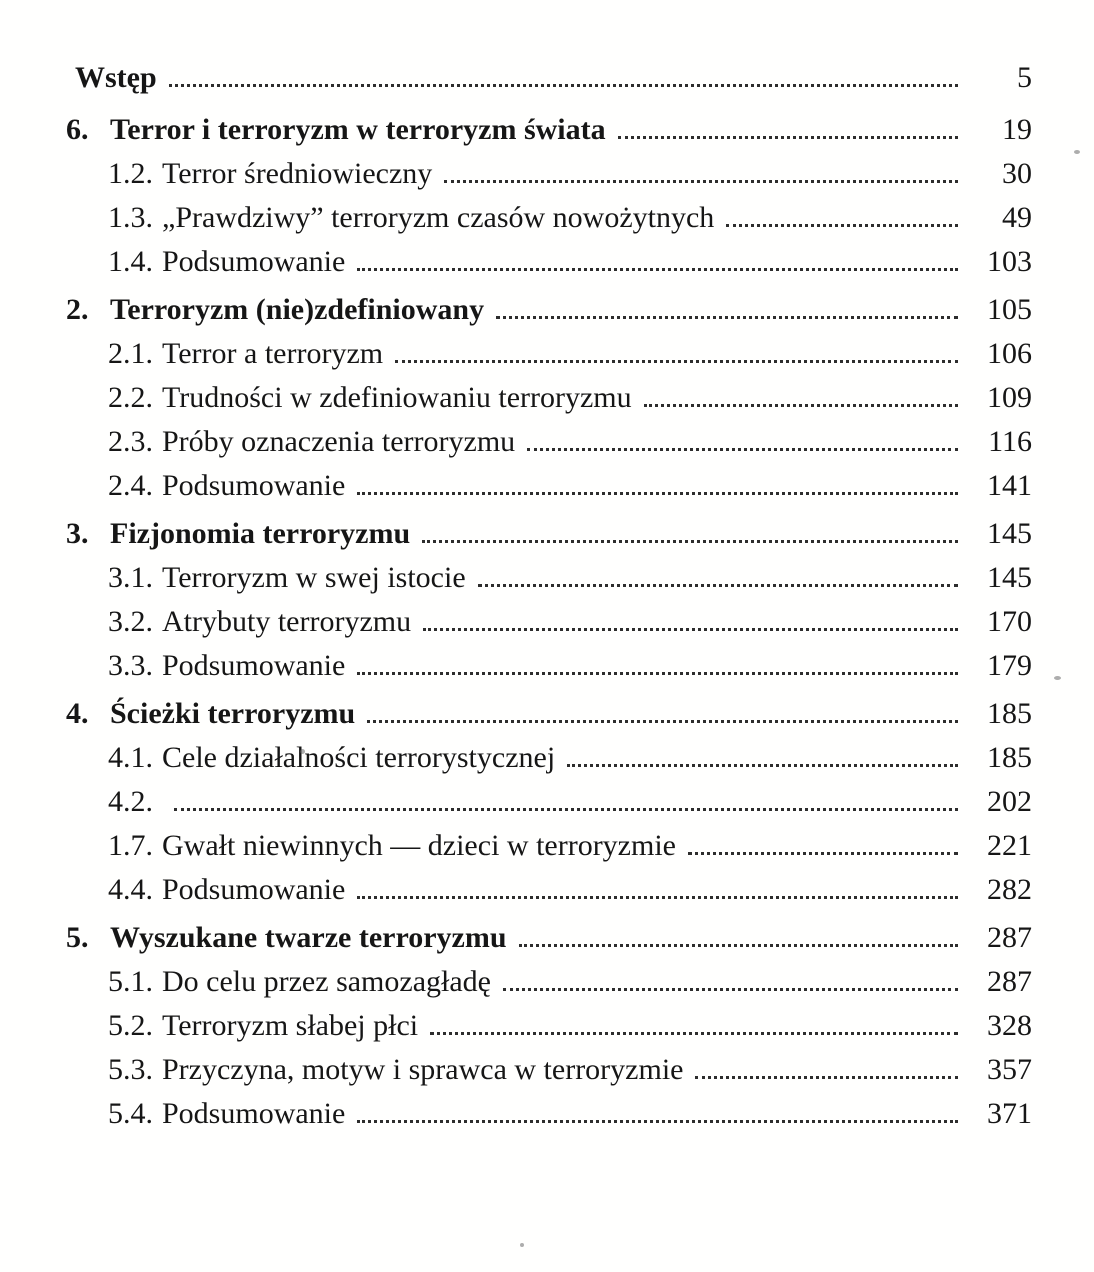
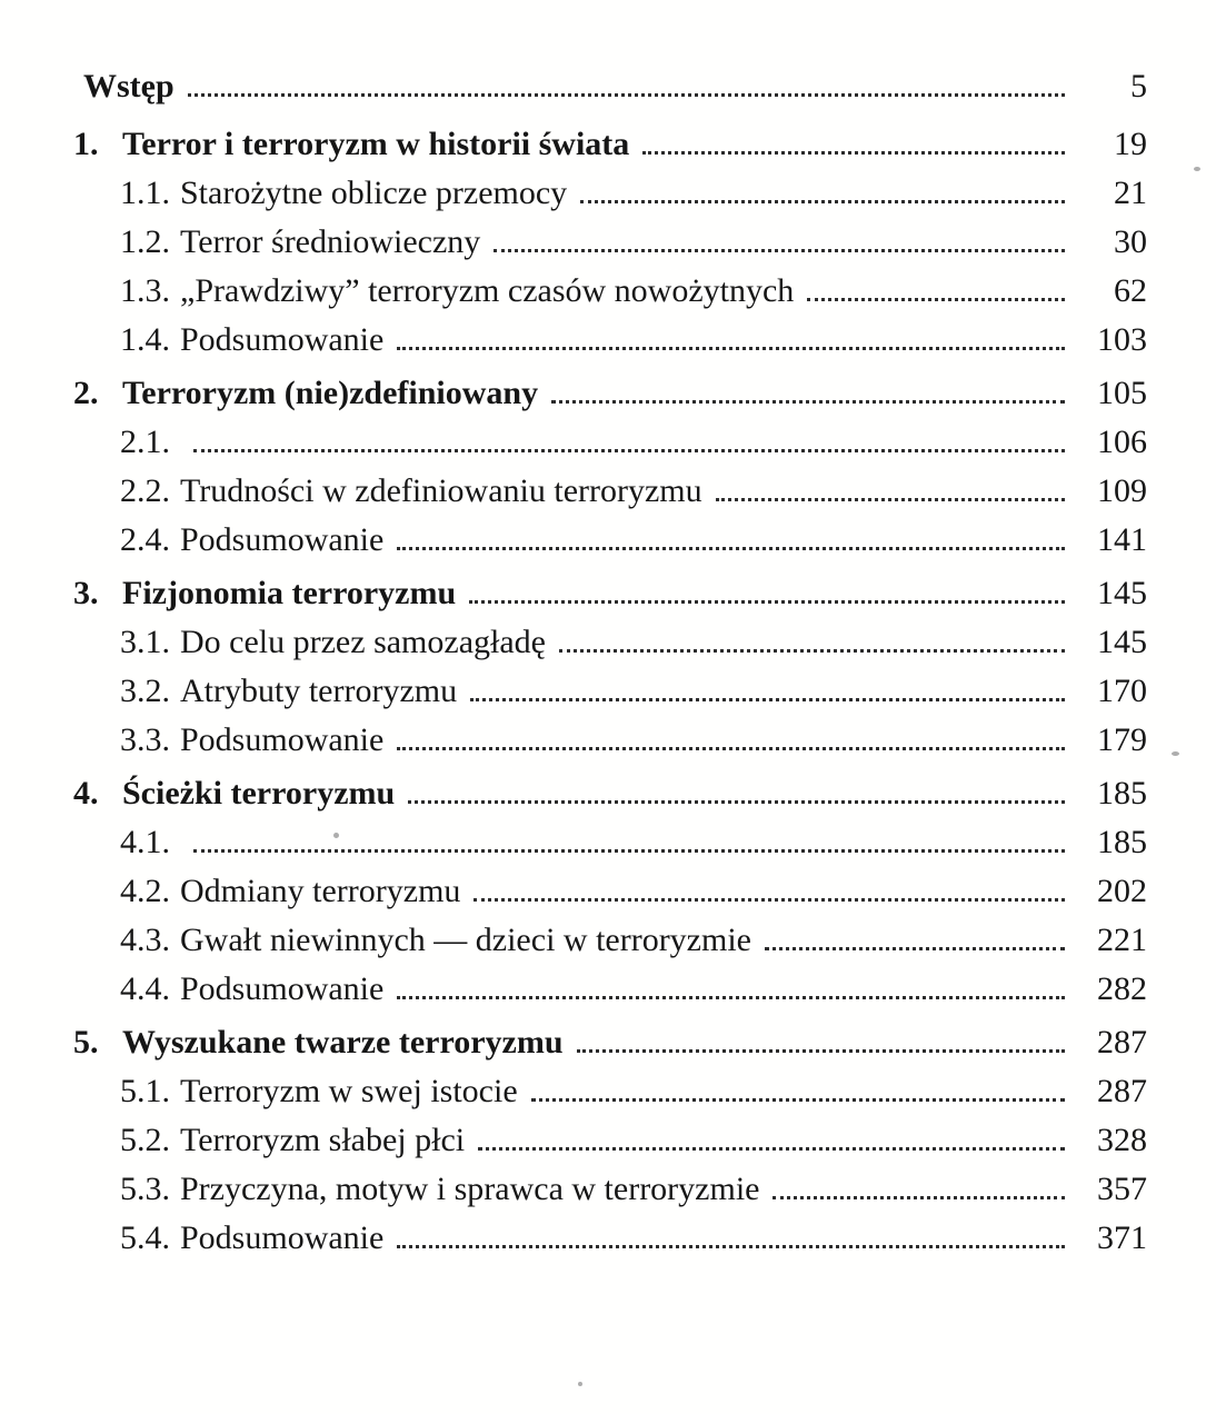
  Wstęp
  5
- 6.
+ 1.
- Terror i terroryzm w terroryzm świata
+ Terror i terroryzm w historii świata
  19
+ 1.1.
+ Starożytne oblicze przemocy
+ 21
  1.2.
  Terror średniowieczny
  30
  1.3.
  „Prawdziwy” terroryzm czasów nowożytnych
- 49
+ 62
  1.4.
  Podsumowanie
  103
  2.
  Terroryzm (nie)zdefiniowany
  105
  2.1.
- Terror a terroryzm
  106
  2.2.
  Trudności w zdefiniowaniu terroryzmu
  109
- 2.3.
- Próby oznaczenia terroryzmu
- 116
  2.4.
  Podsumowanie
  141
  3.
  Fizjonomia terroryzmu
  145
  3.1.
- Terroryzm w swej istocie
+ Do celu przez samozagładę
  145
  3.2.
  Atrybuty terroryzmu
  170
  3.3.
  Podsumowanie
  179
  4.
  Ścieżki terroryzmu
  185
  4.1.
- Cele działalności terrorystycznej
  185
  4.2.
+ Odmiany terroryzmu
  202
- 1.7.
+ 4.3.
  Gwałt niewinnych — dzieci w terroryzmie
  221
  4.4.
  Podsumowanie
  282
  5.
  Wyszukane twarze terroryzmu
  287
  5.1.
- Do celu przez samozagładę
+ Terroryzm w swej istocie
  287
  5.2.
  Terroryzm słabej płci
  328
  5.3.
  Przyczyna, motyw i sprawca w terroryzmie
  357
  5.4.
  Podsumowanie
  371
